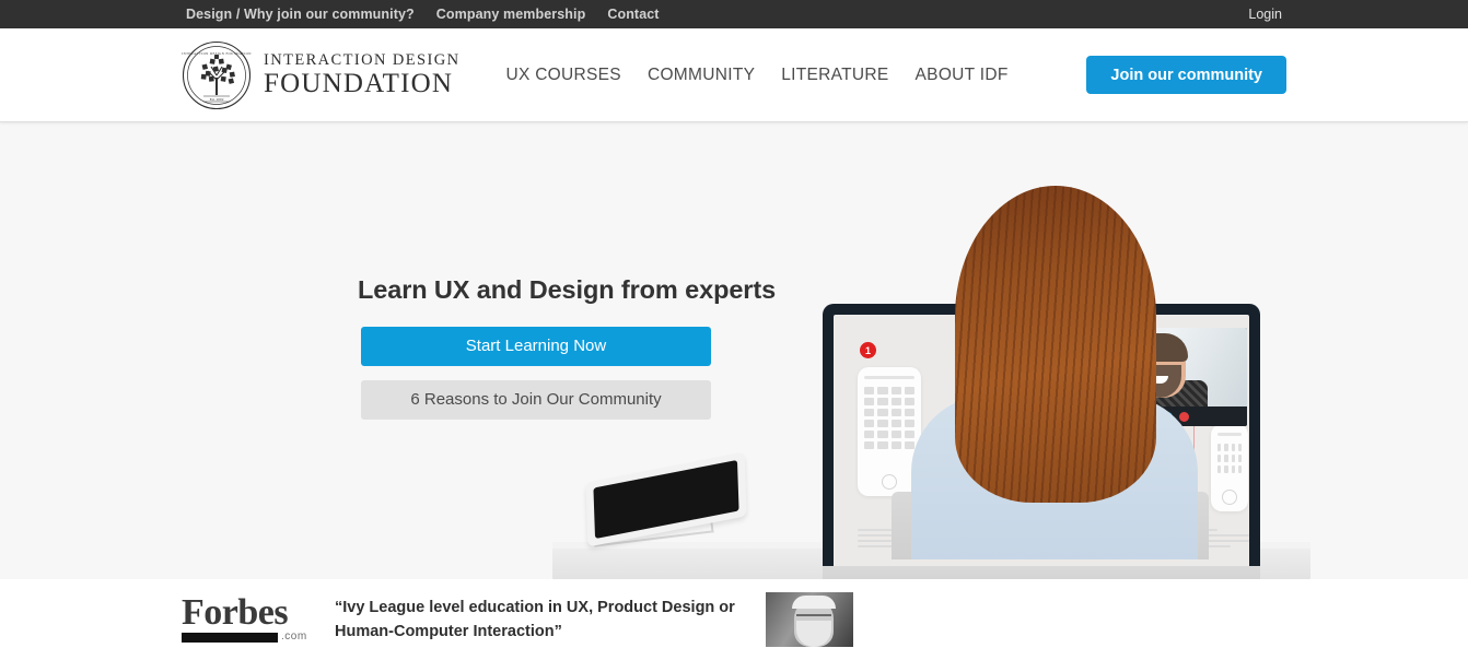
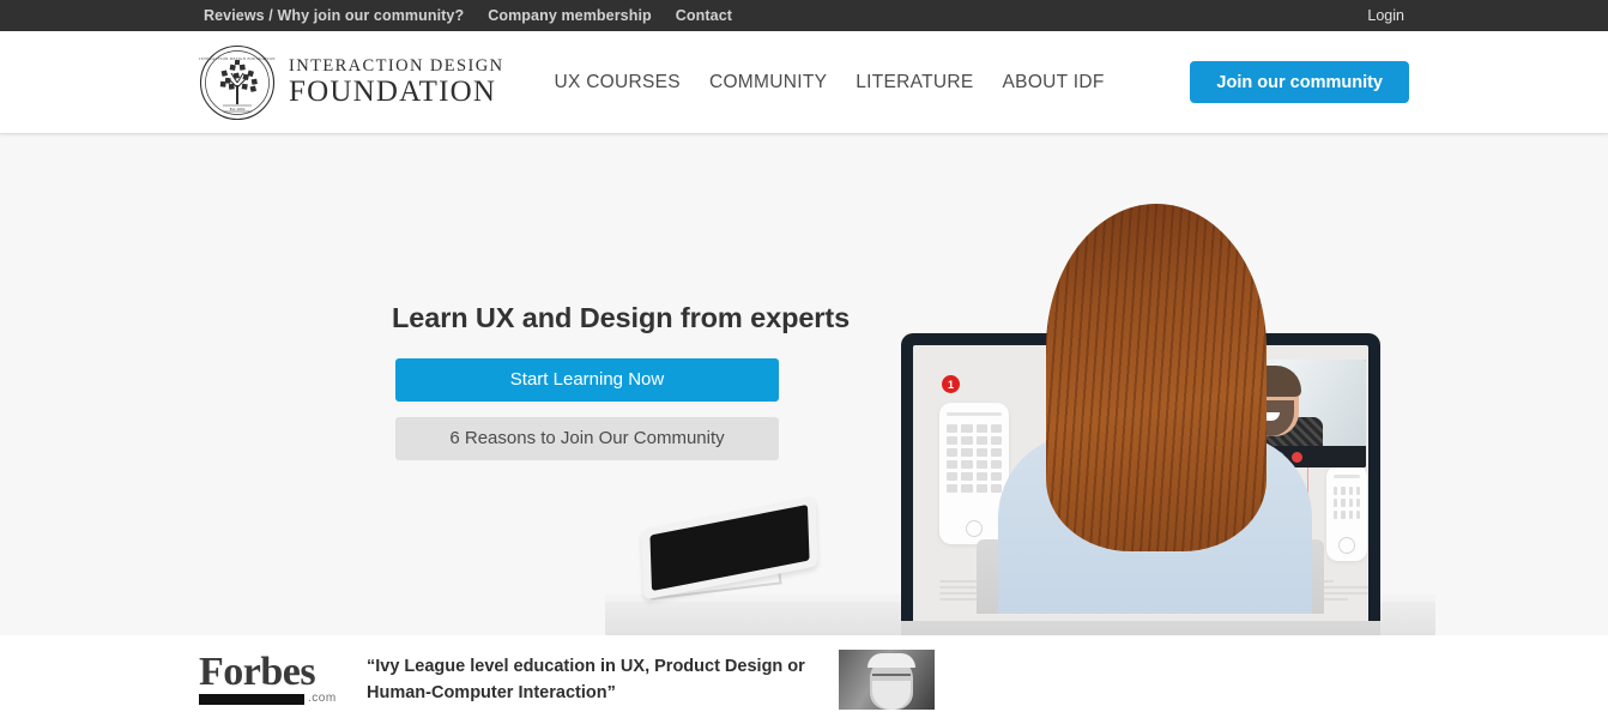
- Design / Why join our community?
+ Reviews / Why join our community?
  Company membership
  Contact
  Login
  INTERACTION DESIGN
  FOUNDATION
  UX COURSES
  COMMUNITY
  LITERATURE
  ABOUT IDF
  Join our community
  Learn UX and Design from ex
  Start Learning Now
  6 Reasons to Join Our Community
  1
  Forbes
  .com
  “Ivy League level education in UX, Product Design or Human-Computer Interaction”
